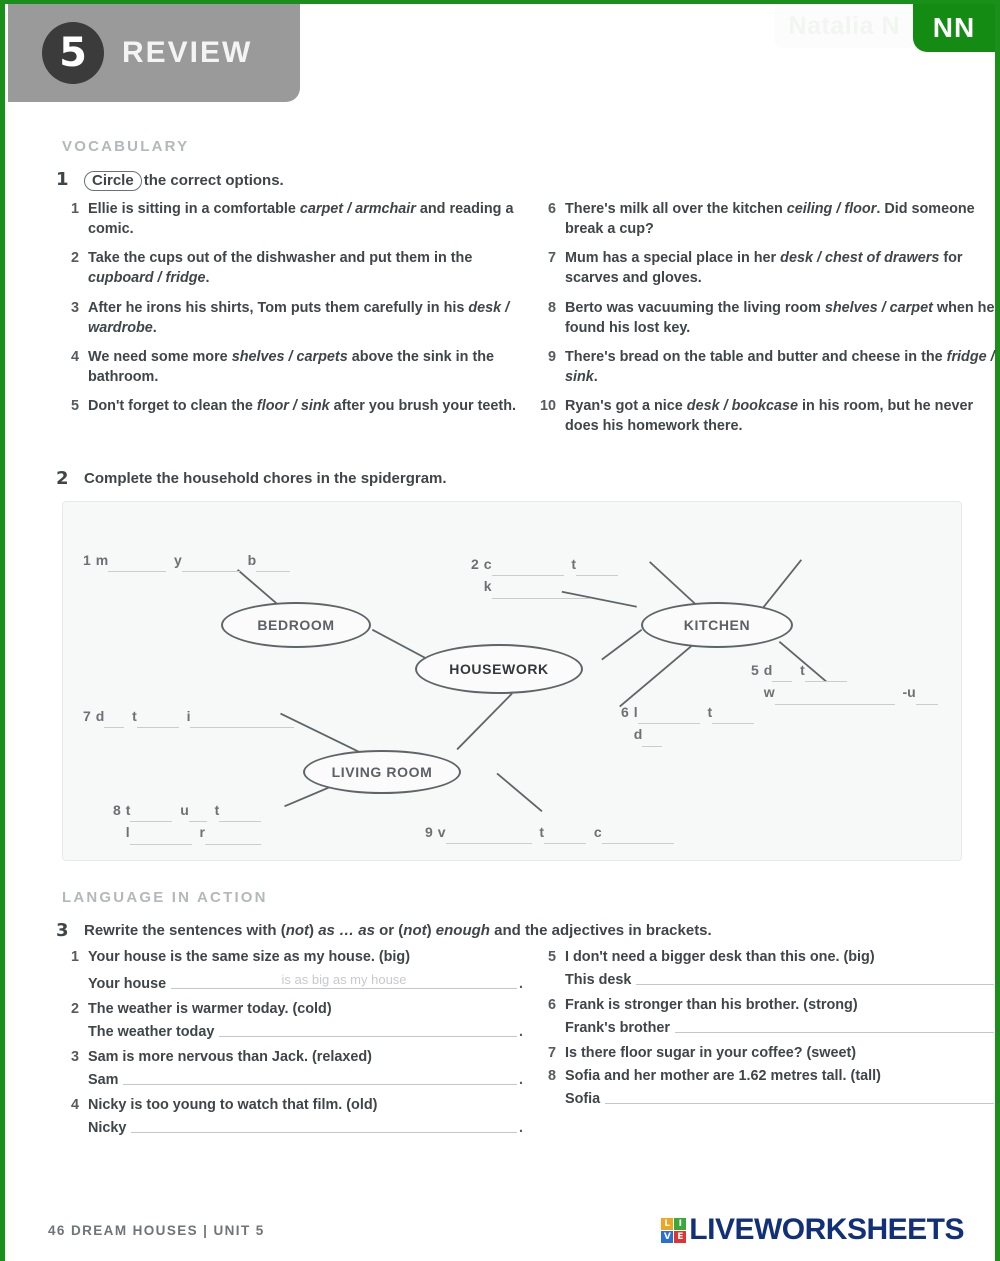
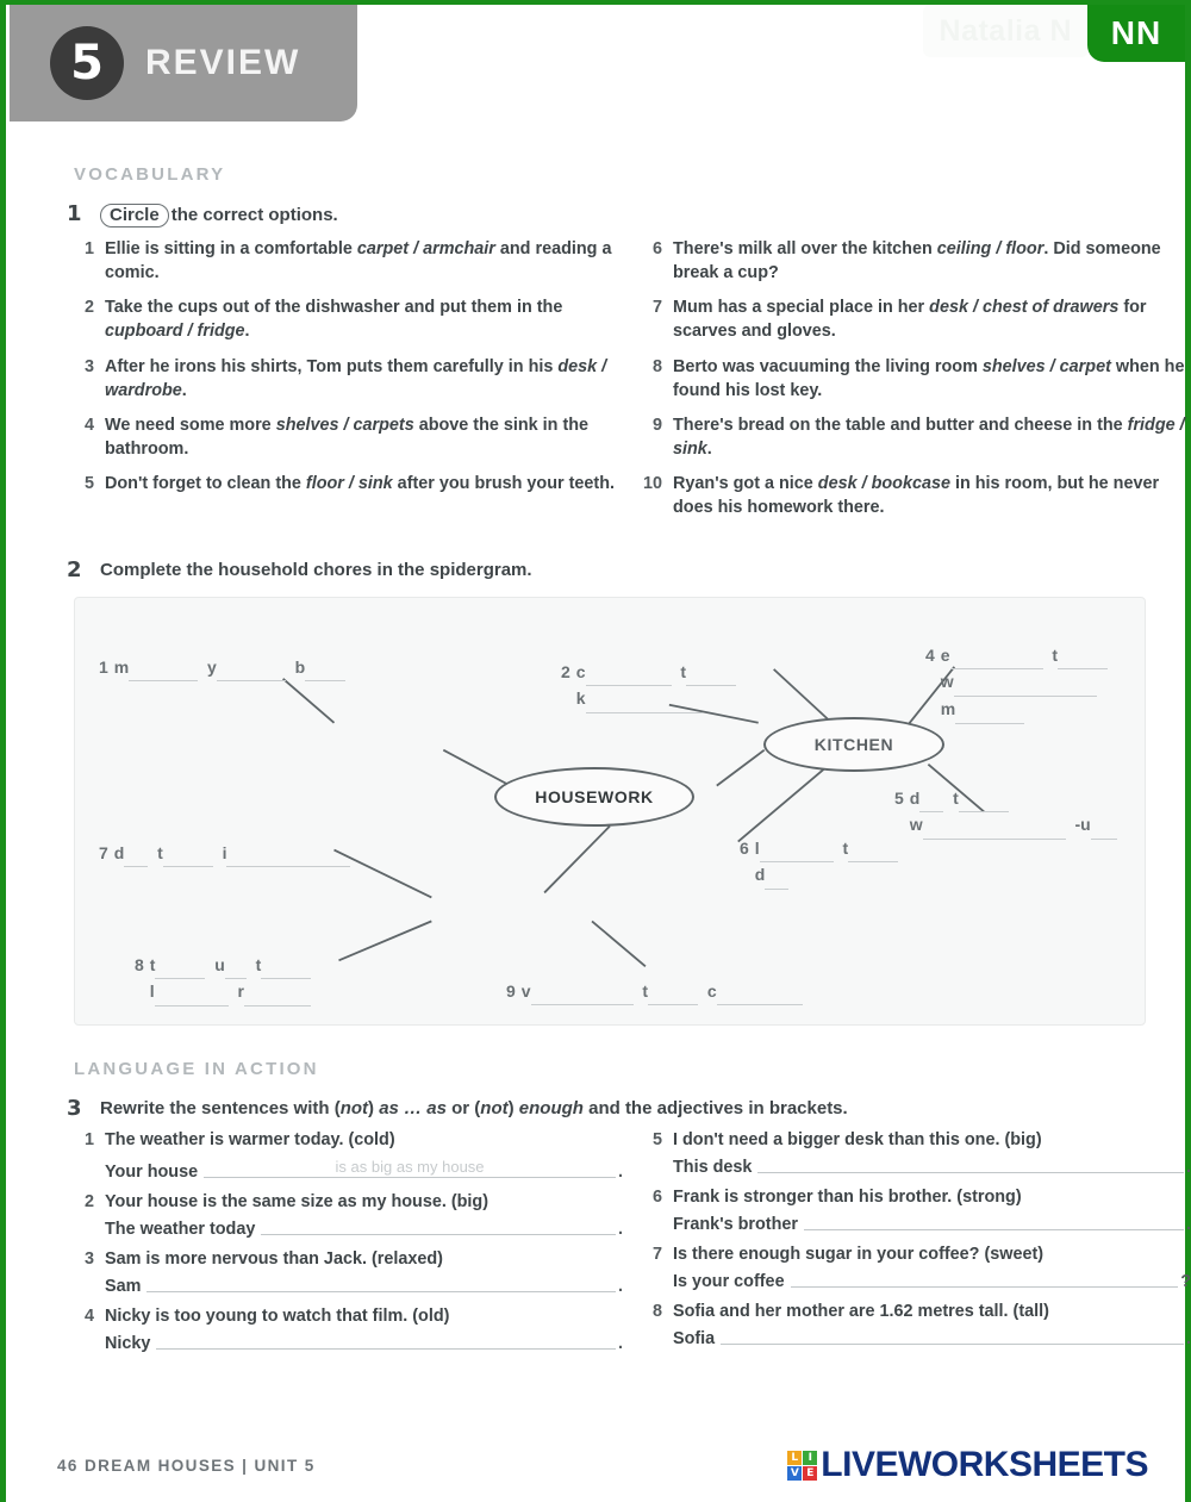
  5
  REVIEW
  NN
  VOCABULARY
  1
  Circle the correct options.
  1
  Ellie is sitting in a comfortable carpet / armchair and reading a comic.
  2
  Take the cups out of the dishwasher and put them in the cupboard / fridge.
  3
  After he irons his shirts, Tom puts them carefully in his desk / wardrobe.
  4
  We need some more shelves / carpets above the sink in the bathroom.
  5
  Don't forget to clean the floor / sink after you brush your teeth.
  6
  There's milk all over the kitchen ceiling / floor. Did someone break a cup?
  7
  Mum has a special place in her desk / chest of drawers for scarves and gloves.
  8
  Berto was vacuuming the living room shelves / carpet when he found his lost key.
  9
  There's bread on the table and butter and cheese in the fridge / sink.
  10
  Ryan's got a nice desk / bookcase in his room, but he never does his homework there.
  2
  Complete the household chores in the spidergram.
  HOUSEWORK
- BEDROOM
  KITCHEN
- LIVING ROOM
  1 m y b
  2 c t
  k
+ 4 e t
+ w
+ m
  5 d t
  w -u
  6 l t
  d
  7 d t i
  8 t u t
  l r
  9 v t c
  LANGUAGE IN ACTION
  3
  Rewrite the sentences with (not) as … as or (not) enough and the adjectives in brackets.
  1
- Your house is the same size as my house. (big)
+ The weather is warmer today. (cold)
  Your house
  is as big as my house
  .
  2
- The weather is warmer today. (cold)
+ Your house is the same size as my house. (big)
  The weather today
  .
  3
  Sam is more nervous than Jack. (relaxed)
  Sam
  .
  4
  Nicky is too young to watch that film. (old)
  Nicky
  .
  5
  I don't need a bigger desk than this one. (big)
  This desk
  .
  6
  Frank is stronger than his brother. (strong)
  Frank's brother
  .
  7
- Is there floor sugar in your coffee? (sweet)
+ Is there enough sugar in your coffee? (sweet)
+ Is your coffee
+ ?
  8
  Sofia and her mother are 1.62 metres tall. (tall)
  Sofia
  .
  46 DREAM HOUSES | UNIT 5
  L
  I
  V
  E
  LIVEWORKSHEETS
